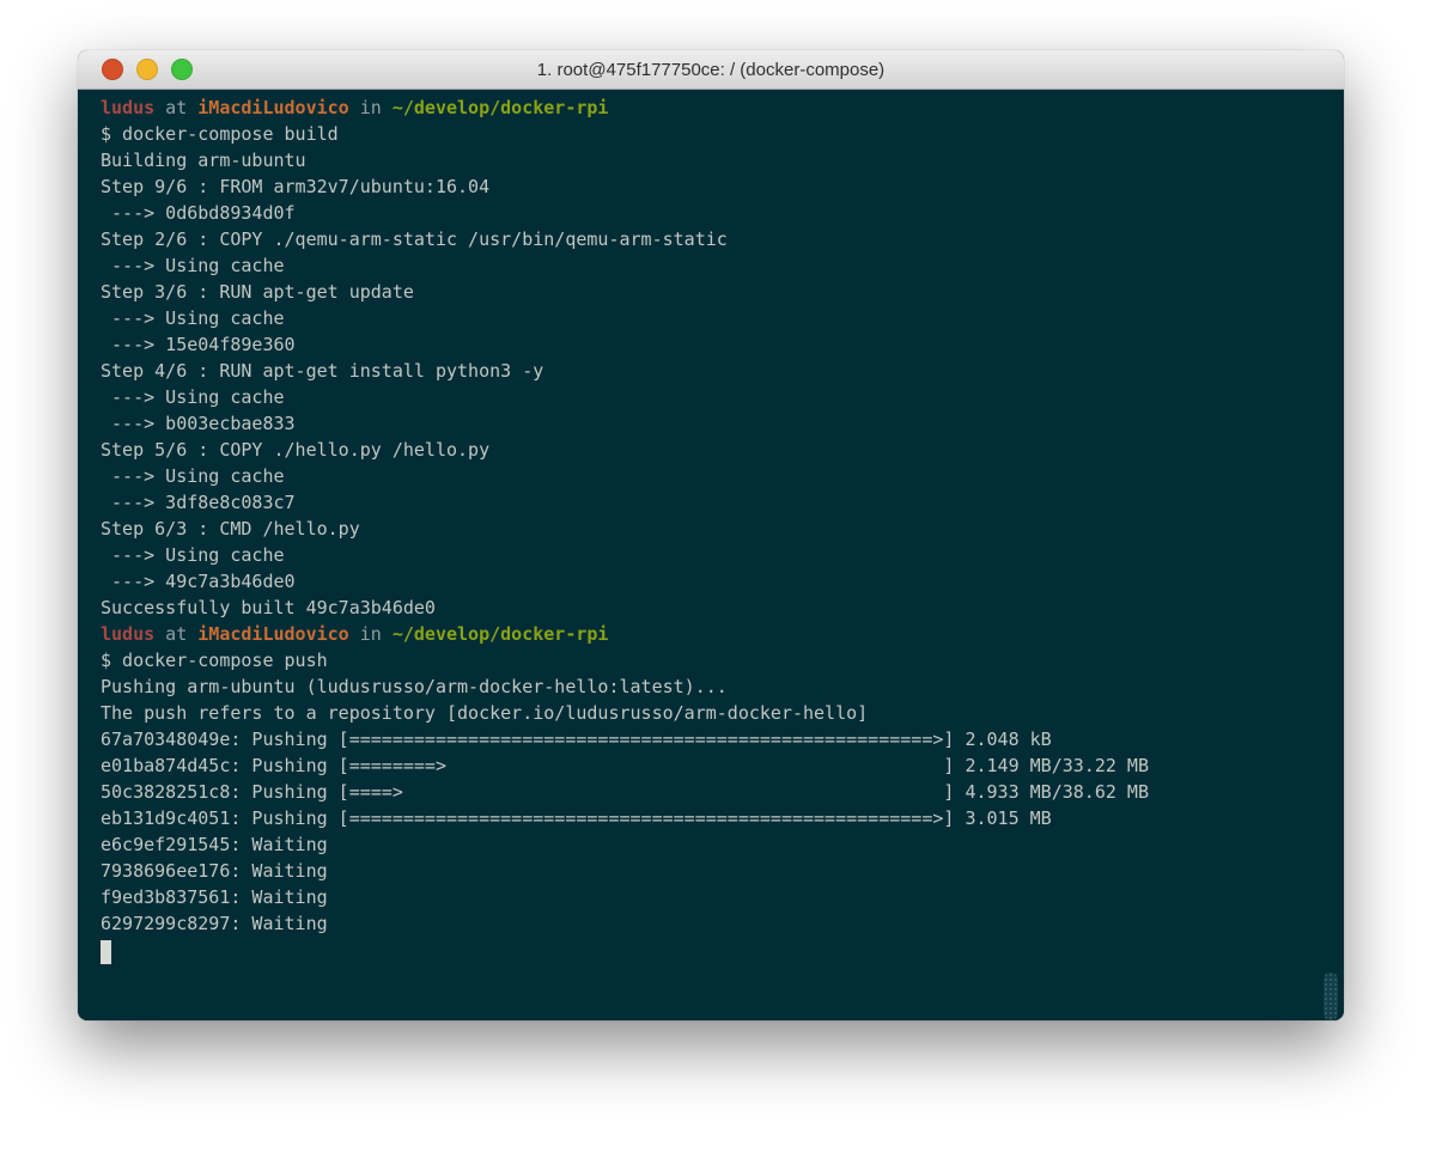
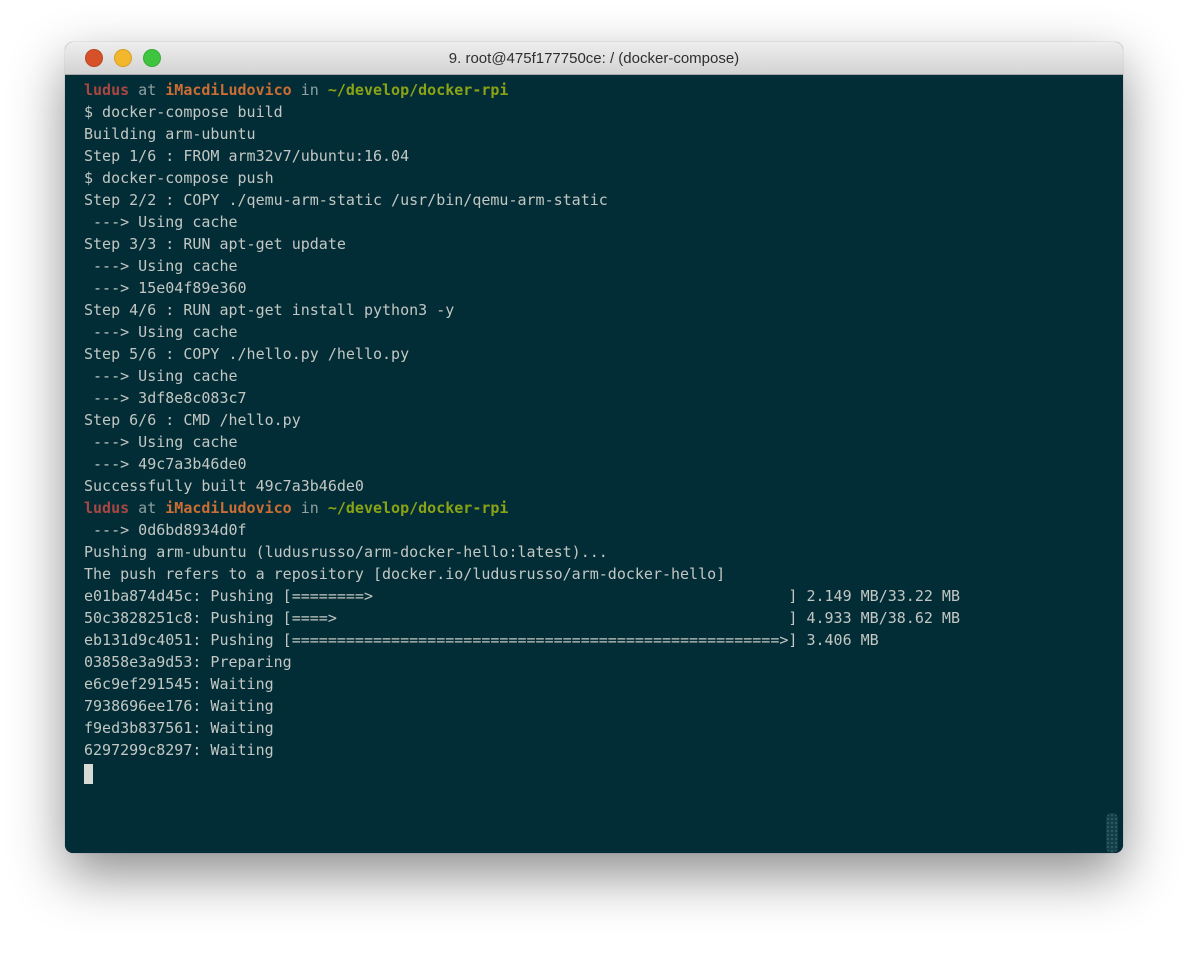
- 1. root@475f177750ce: / (docker-compose)
+ 9. root@475f177750ce: / (docker-compose)
  ludus at iMacdiLudovico in ~/develop/docker-rpi
  $ docker-compose build
  Building arm-ubuntu
- Step 9/6 : FROM arm32v7/ubuntu:16.04
+ Step 1/6 : FROM arm32v7/ubuntu:16.04
- ---> 0d6bd8934d0f
+ $ docker-compose push
- Step 2/6 : COPY ./qemu-arm-static /usr/bin/qemu-arm-static
+ Step 2/2 : COPY ./qemu-arm-static /usr/bin/qemu-arm-static
  ---> Using cache
- Step 3/6 : RUN apt-get update
+ Step 3/3 : RUN apt-get update
  ---> Using cache
  ---> 15e04f89e360
  Step 4/6 : RUN apt-get install python3 -y
  ---> Using cache
- ---> b003ecbae833
  Step 5/6 : COPY ./hello.py /hello.py
  ---> Using cache
  ---> 3df8e8c083c7
- Step 6/3 : CMD /hello.py
+ Step 6/6 : CMD /hello.py
  ---> Using cache
  ---> 49c7a3b46de0
  Successfully built 49c7a3b46de0
  ludus at iMacdiLudovico in ~/develop/docker-rpi
- $ docker-compose push
+ ---> 0d6bd8934d0f
  Pushing arm-ubuntu (ludusrusso/arm-docker-hello:latest)...
  The push refers to a repository [docker.io/ludusrusso/arm-docker-hello]
- 67a70348049e: Pushing [======================================================>] 2.048 kB
  e01ba874d45c: Pushing [========> ] 2.149 MB/33.22 MB
  50c3828251c8: Pushing [====> ] 4.933 MB/38.62 MB
- eb131d9c4051: Pushing [======================================================>] 3.015 MB
+ eb131d9c4051: Pushing [======================================================>] 3.406 MB
+ 03858e3a9d53: Preparing
  e6c9ef291545: Waiting
  7938696ee176: Waiting
  f9ed3b837561: Waiting
  6297299c8297: Waiting
